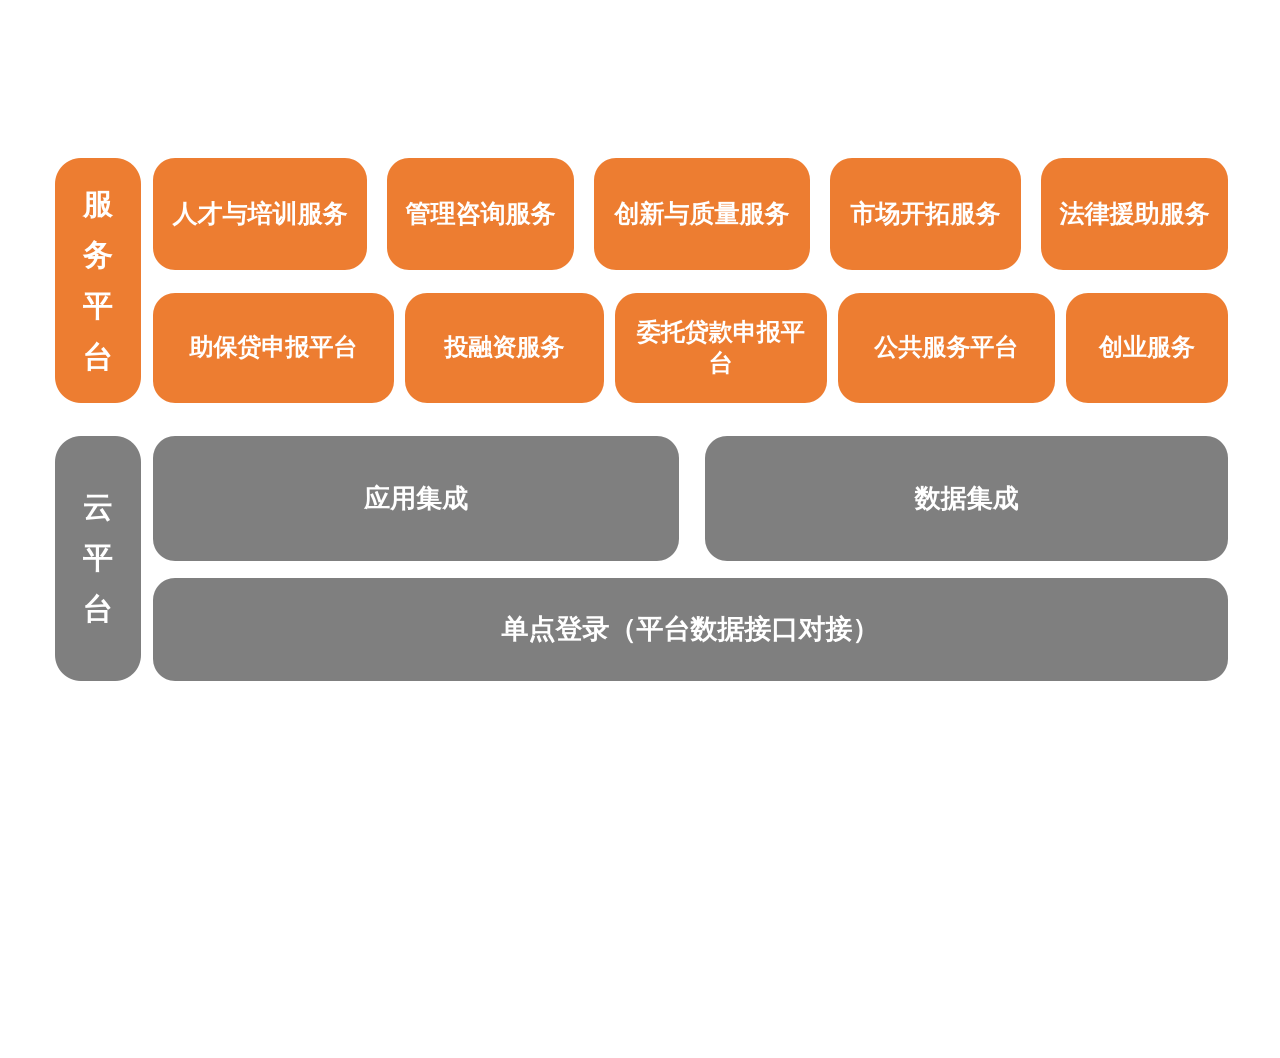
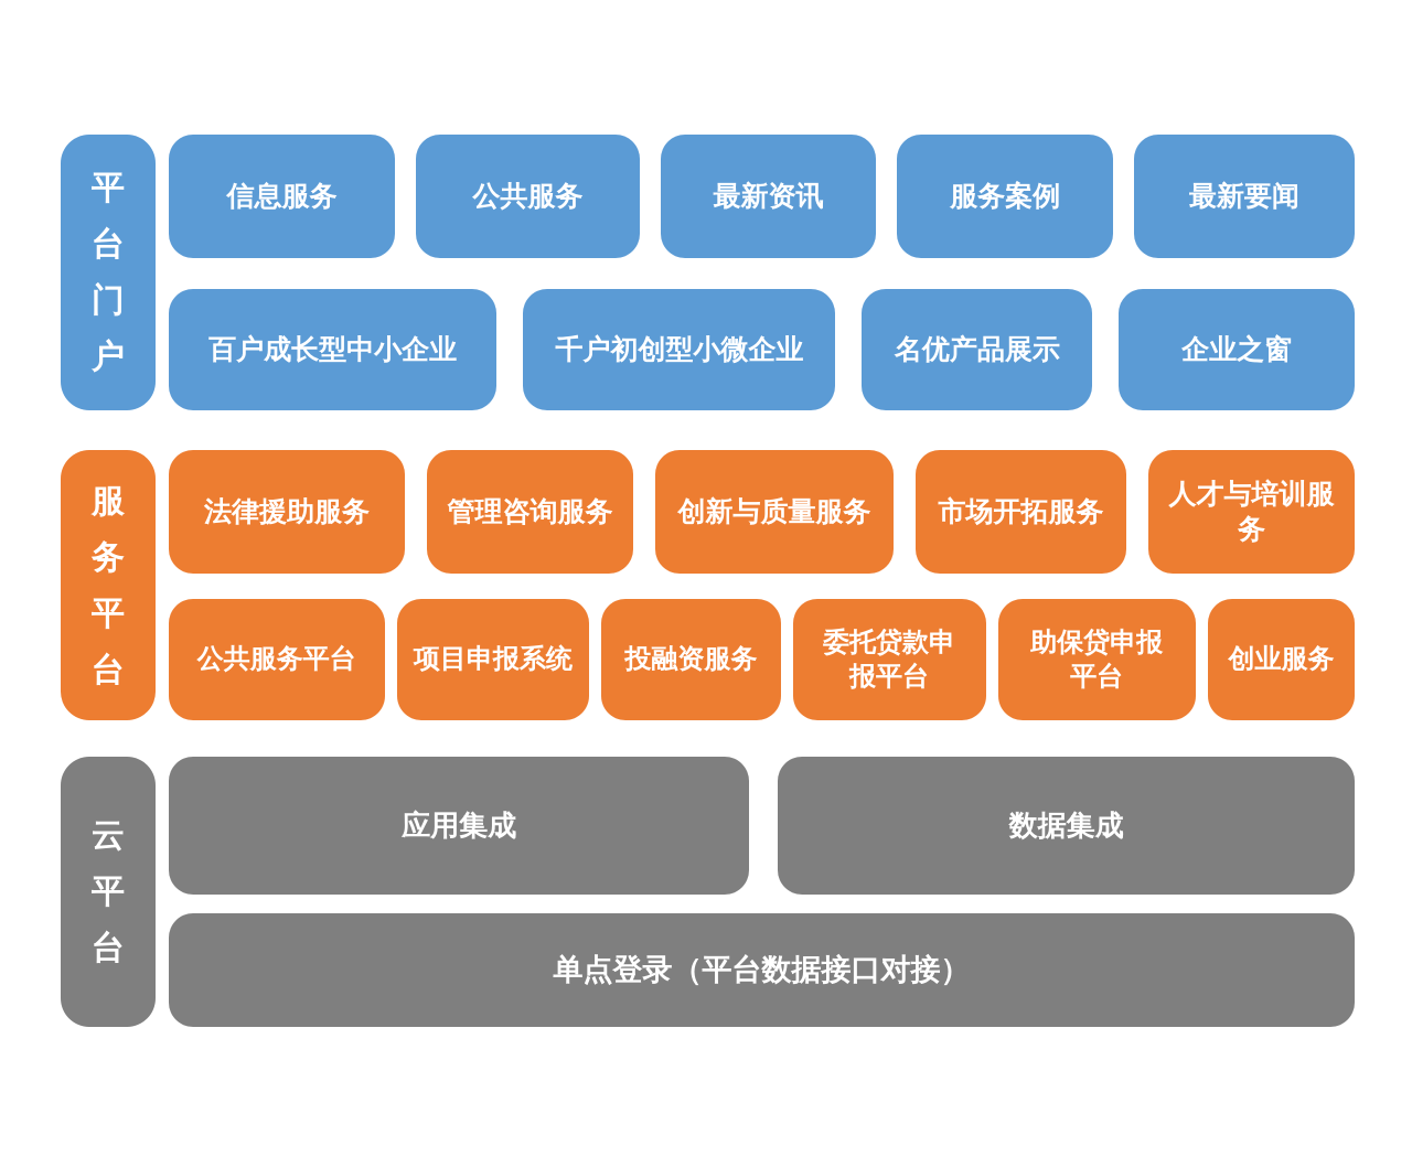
+ 平台门户
+ 信息服务
+ 公共服务
+ 最新资讯
+ 服务案例
+ 最新要闻
+ 百户成长型中小企业
+ 千户初创型小微企业
+ 名优产品展示
+ 企业之窗
  服务平台
- 人才与培训服务
+ 法律援助服务
  管理咨询服务
  创新与质量服务
  市场开拓服务
- 法律援助服务
+ 人才与培训服务
- 助保贷申报平台
+ 公共服务平台
+ 项目申报系统
  投融资服务
  委托贷款申报平台
- 公共服务平台
+ 助保贷申报平台
  创业服务
  云平台
  应用集成
  数据集成
  单点登录（平台数据接口对接）
